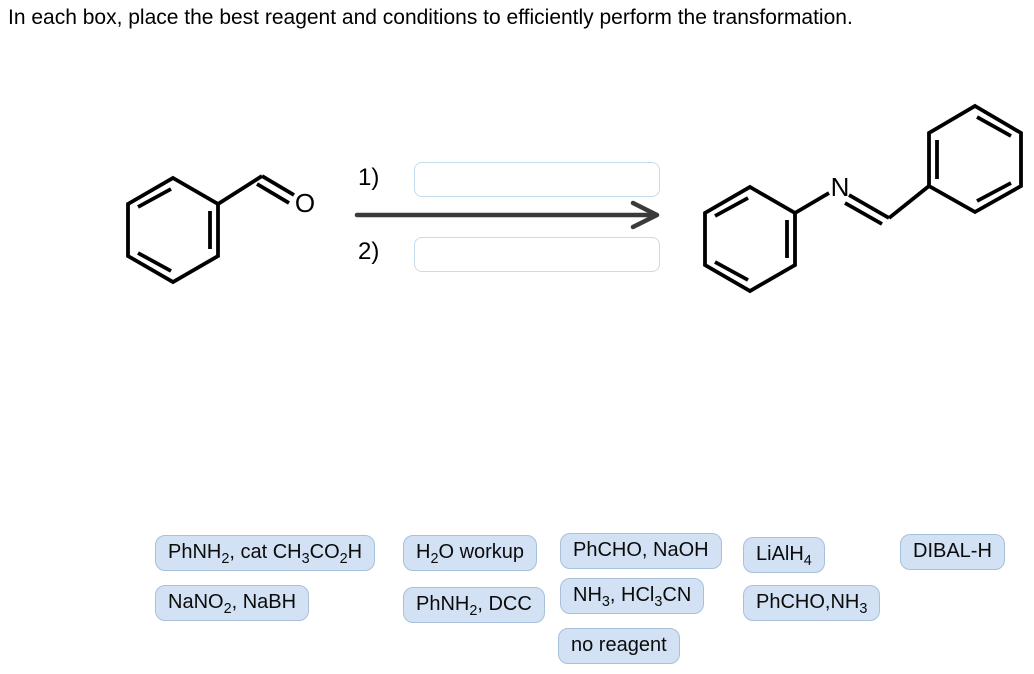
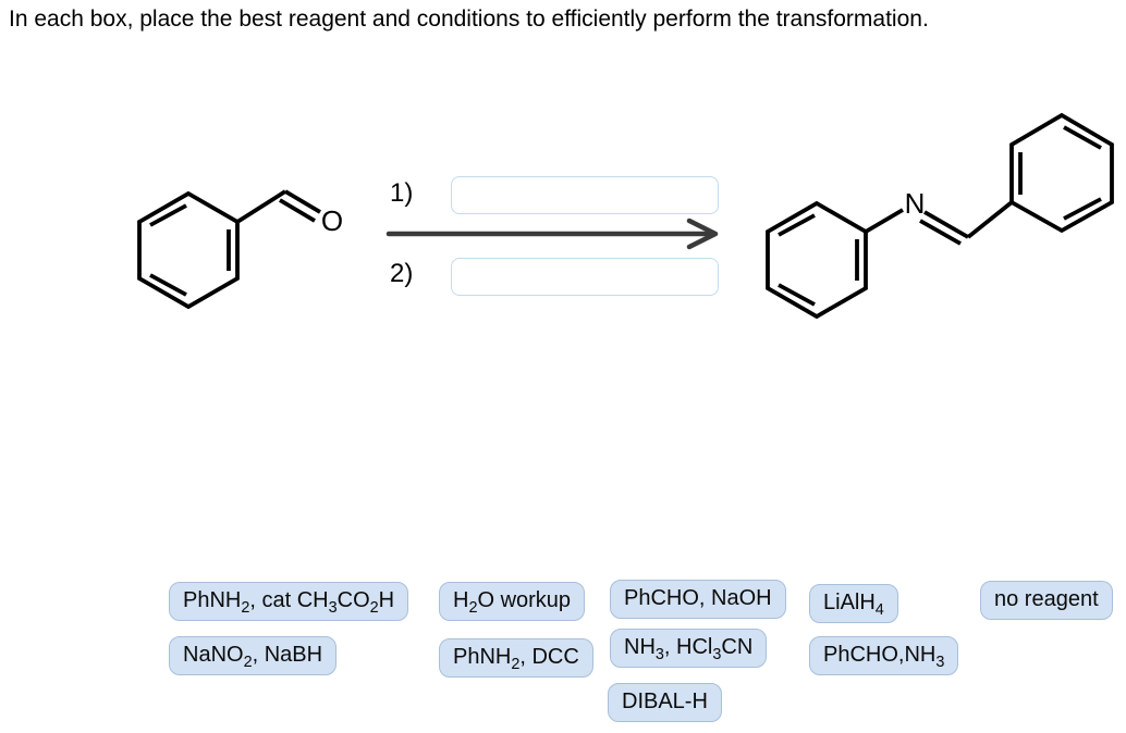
  In each box, place the best reagent and conditions to efficiently perform the transformation.
  O
  1)
  2)
  N
  PhNH2, cat CH3CO2H
  H2O workup
  PhCHO, NaOH
  LiAlH4
- DIBAL-H
+ no reagent
  NaNO2, NaBH
  PhNH2, DCC
  NH3, HCl3CN
  PhCHO,NH3
- no reagent
+ DIBAL-H
